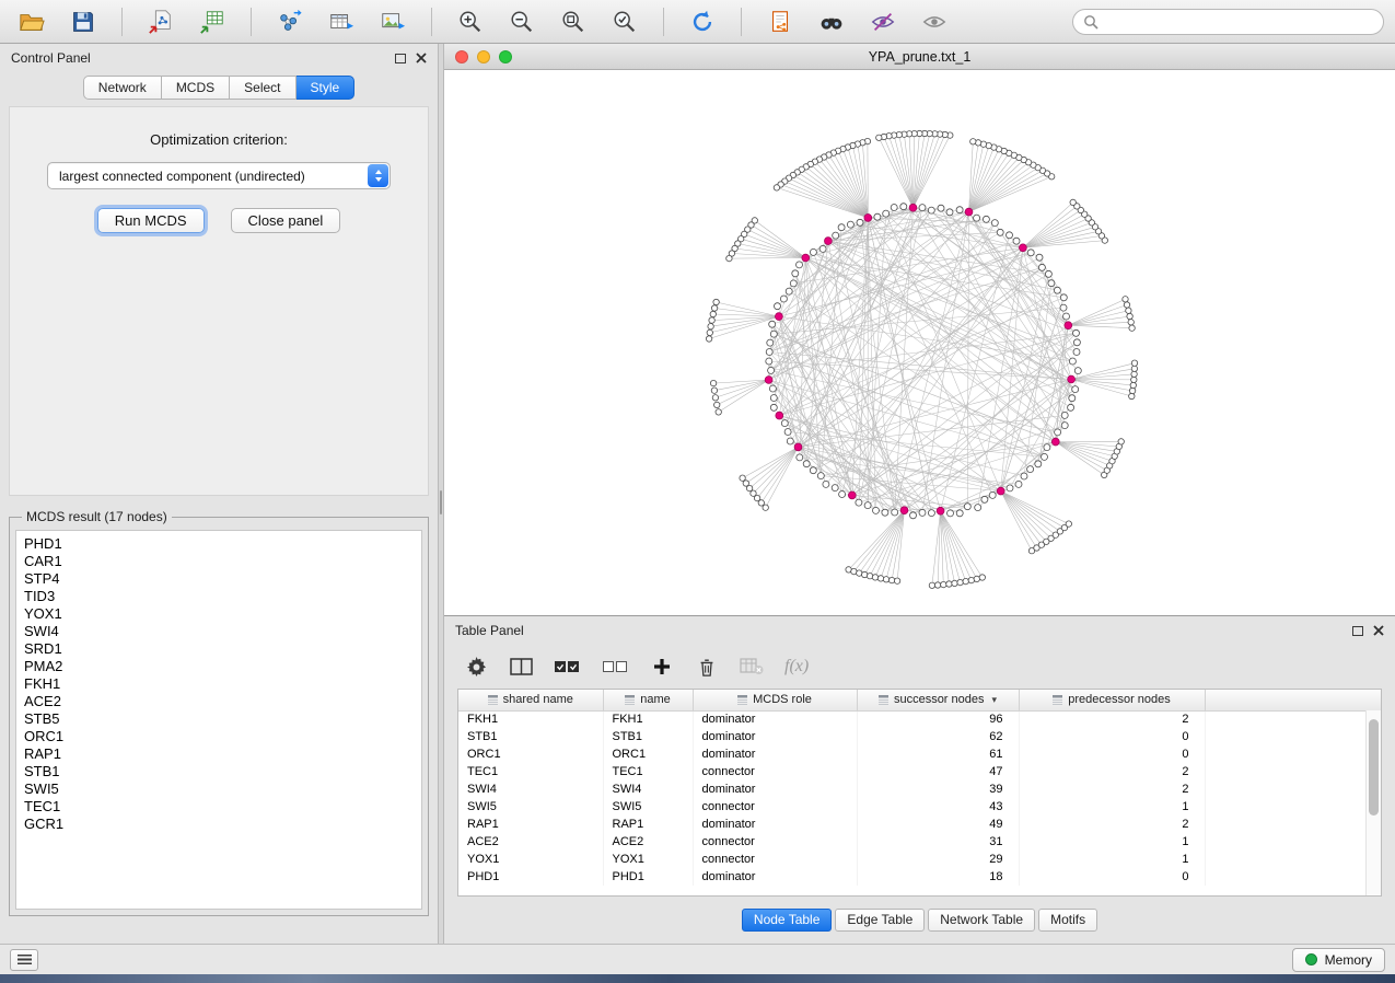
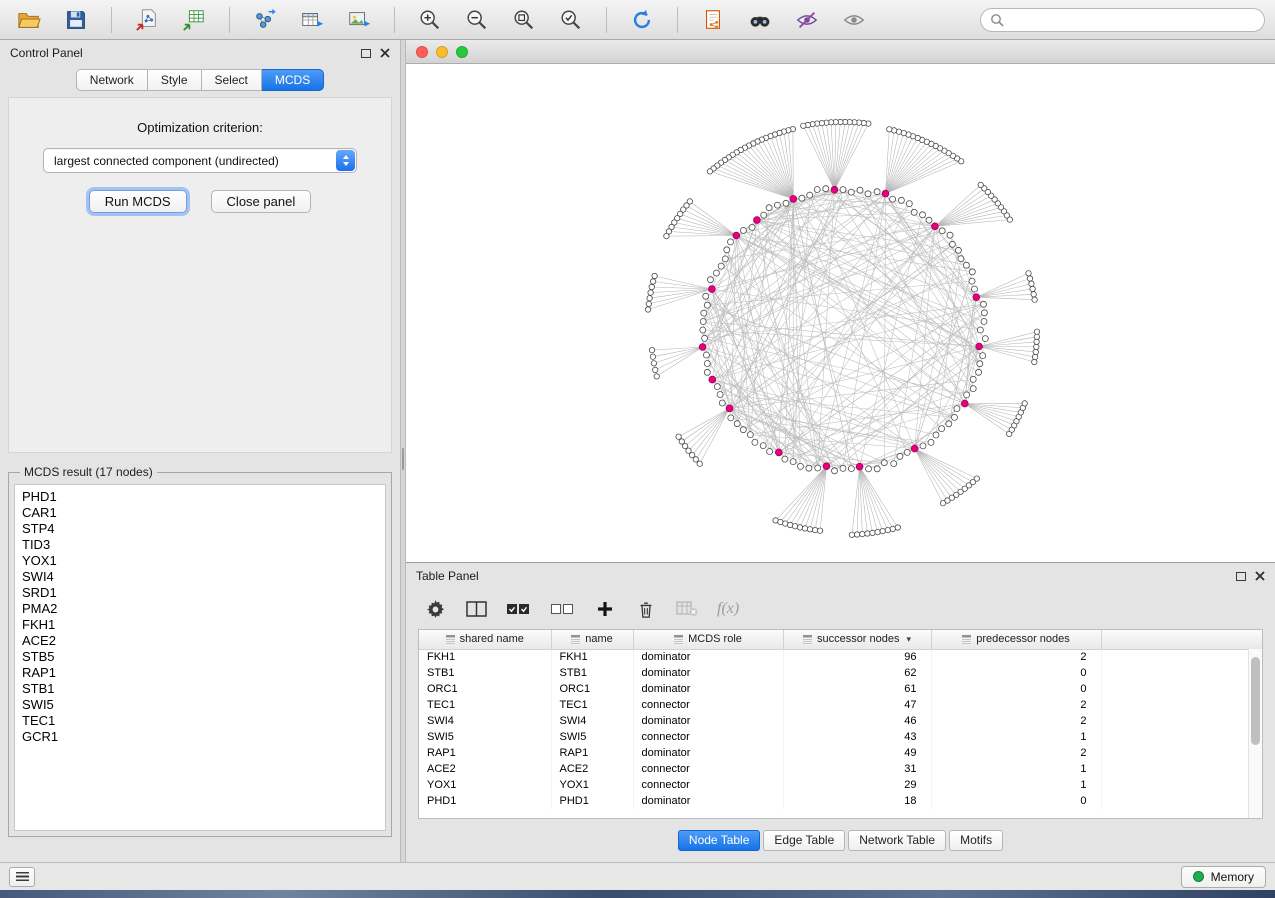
  Control Panel
  Network
- MCDS
+ Style
  Select
- Style
+ MCDS
  Optimization criterion:
  largest connected component (undirected)
  Run MCDS
  Close panel
  MCDS result (17 nodes)
  PHD1
  CAR1
  STP4
  TID3
  YOX1
  SWI4
  SRD1
  PMA2
  FKH1
  ACE2
  STB5
- ORC1
  RAP1
  STB1
  SWI5
  TEC1
  GCR1
- YPA_prune.txt_1
  Table Panel
  f(x)
  shared name	name	MCDS role	successor nodes ▾	predecessor nodes
  FKH1	FKH1	dominator	96	2
  STB1	STB1	dominator	62	0
  ORC1	ORC1	dominator	61	0
  TEC1	TEC1	connector	47	2
- SWI4	SWI4	dominator	39	2
+ SWI4	SWI4	dominator	46	2
  SWI5	SWI5	connector	43	1
  RAP1	RAP1	dominator	49	2
  ACE2	ACE2	connector	31	1
  YOX1	YOX1	connector	29	1
  PHD1	PHD1	dominator	18	0
  Node Table
  Edge Table
  Network Table
  Motifs
  Memory
